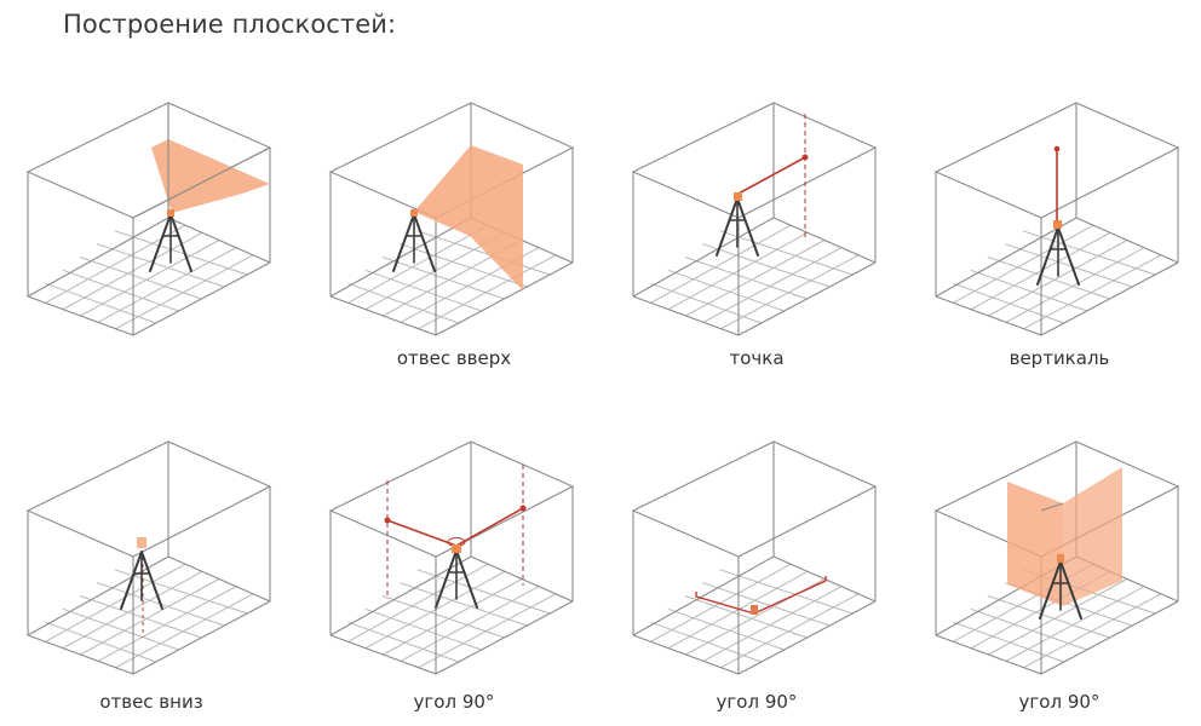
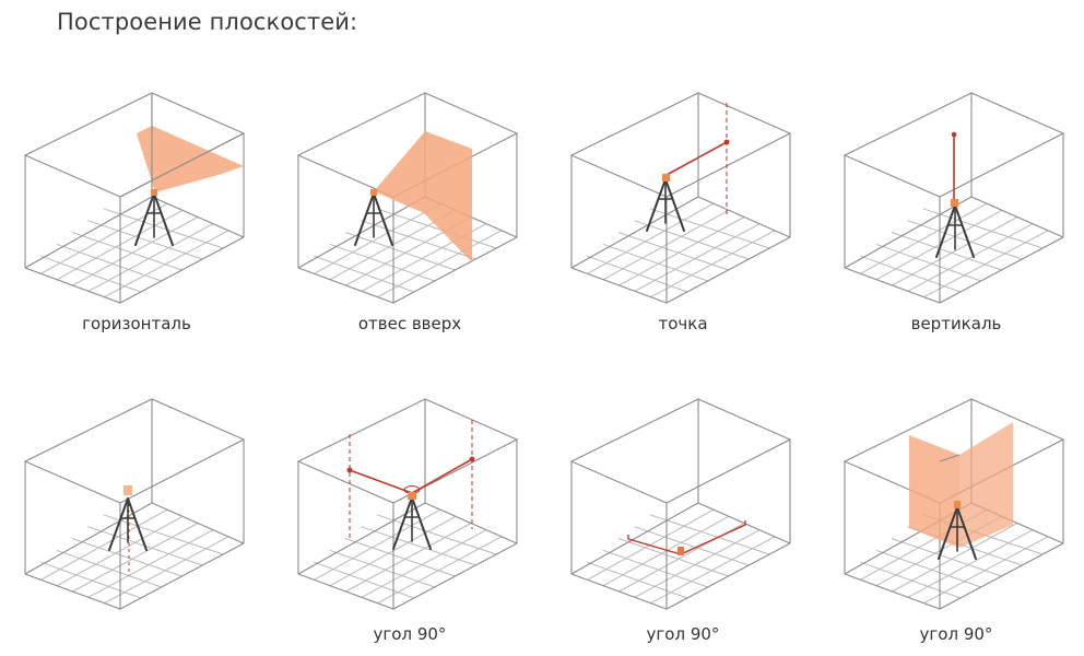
  Построение плоскостей:
+ горизонталь
  отвес вверх
  точка
  вертикаль
- отвес вниз
  угол 90°
  угол 90°
  угол 90°
